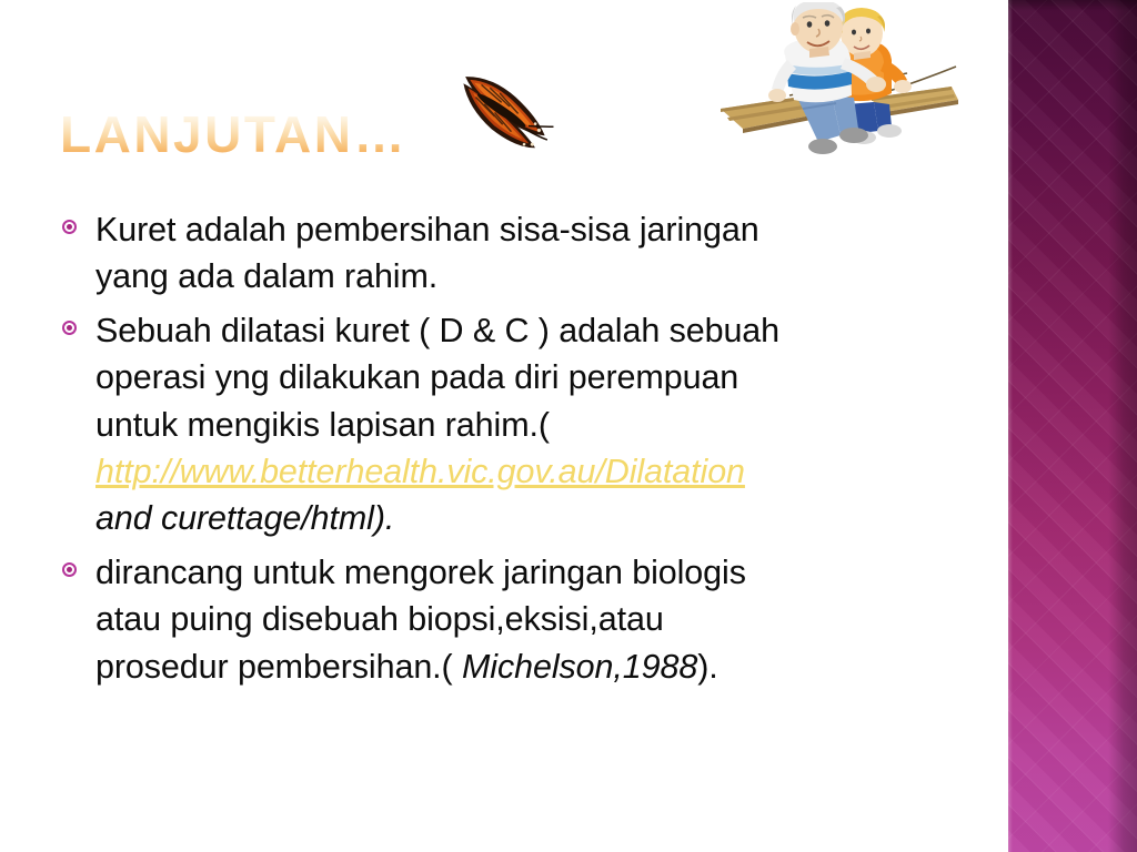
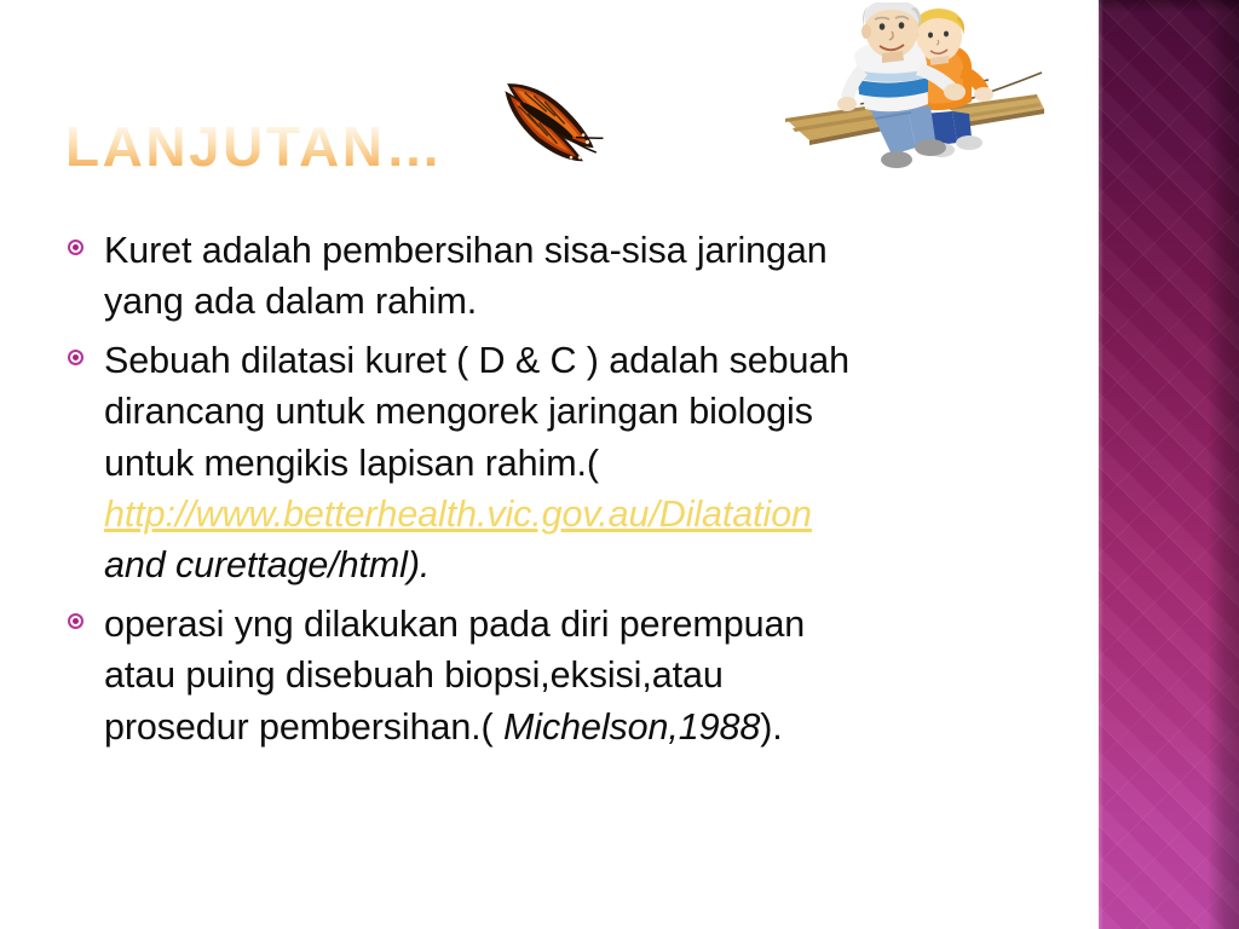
  Kuret adalah pembersihan sisa-sisa jaringan
  yang ada dalam rahim.
  Sebuah dilatasi kuret ( D & C ) adalah sebuah
- operasi yng dilakukan pada diri perempuan
+ dirancang untuk mengorek jaringan biologis
  untuk mengikis lapisan rahim.(
  http://www.betterhealth.vic.gov.au/Dilatation
  and curettage/html).
- dirancang untuk mengorek jaringan biologis
+ operasi yng dilakukan pada diri perempuan
  atau puing disebuah biopsi,eksisi,atau
  prosedur pembersihan.( Michelson,1988).
  LANJUTAN…
